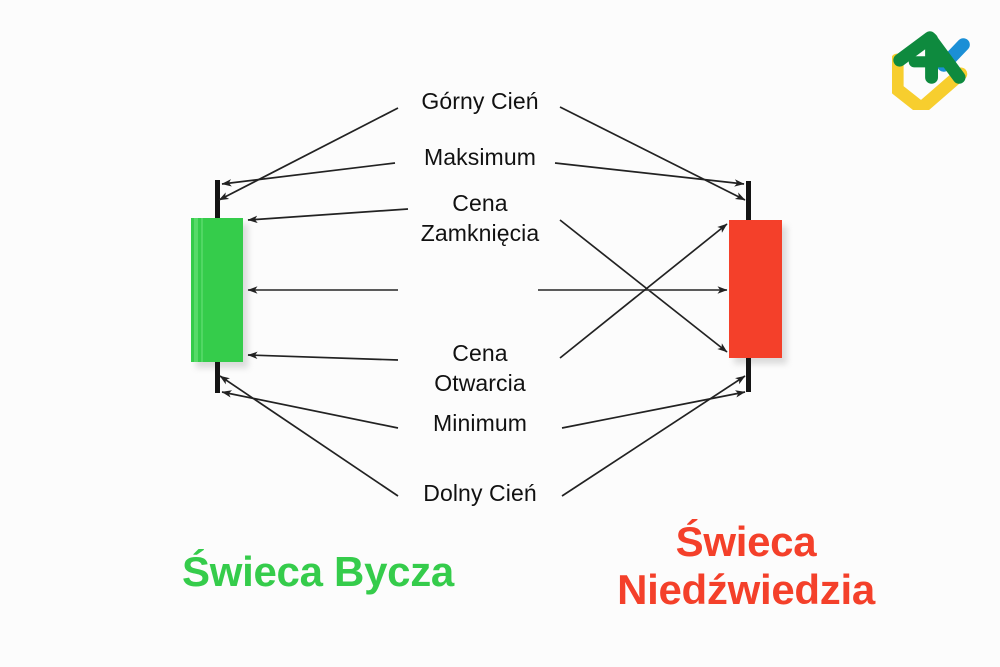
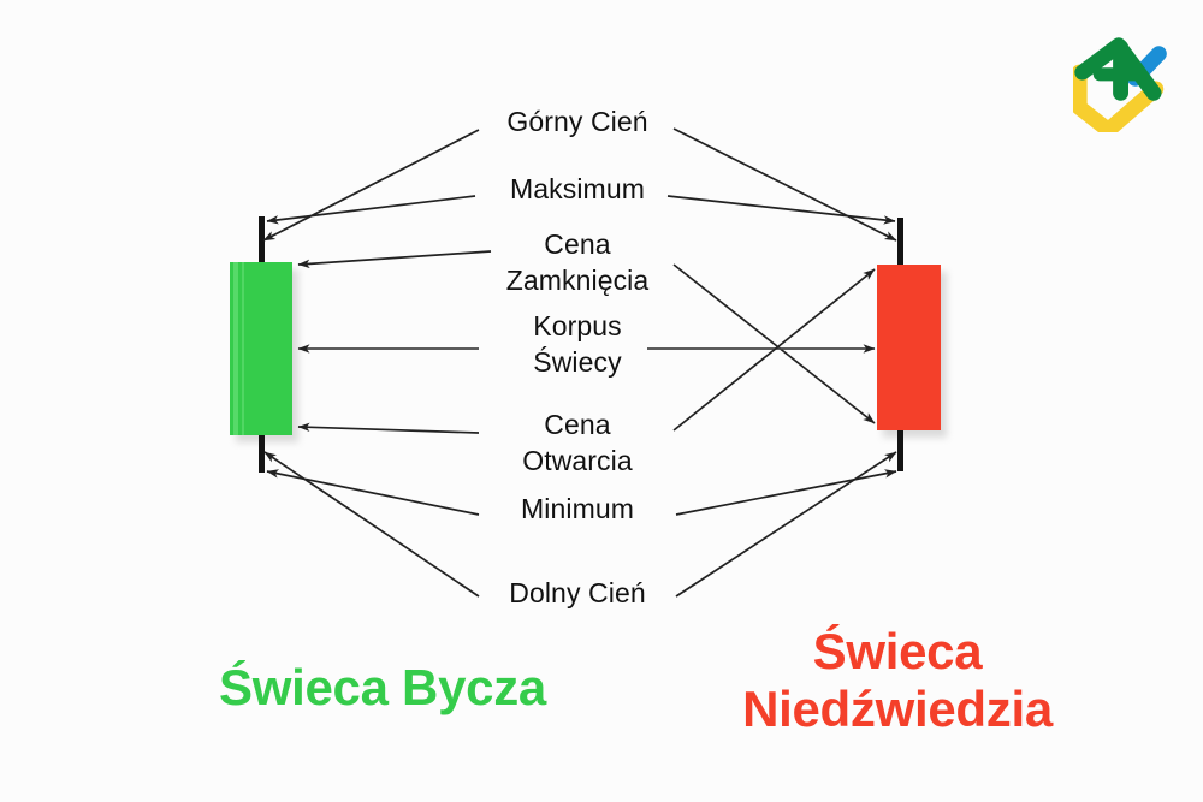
  Górny Cień
  Maksimum
  Cena
  Zamknięcia
+ Korpus
+ Świecy
  Cena
  Otwarcia
  Minimum
  Dolny Cień
  Świeca Bycza
  Świeca
  Niedźwiedzia
